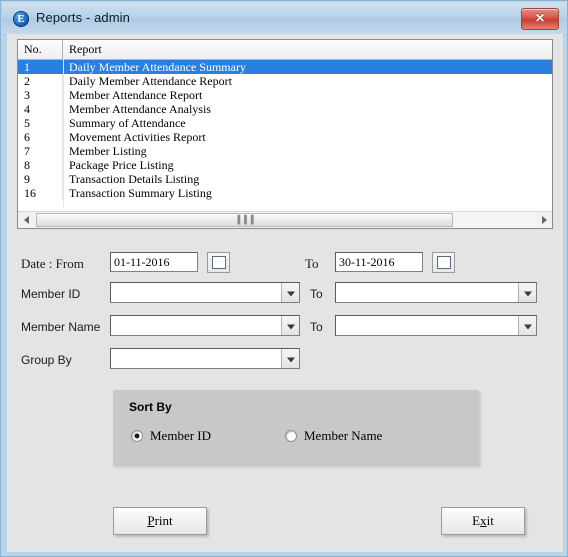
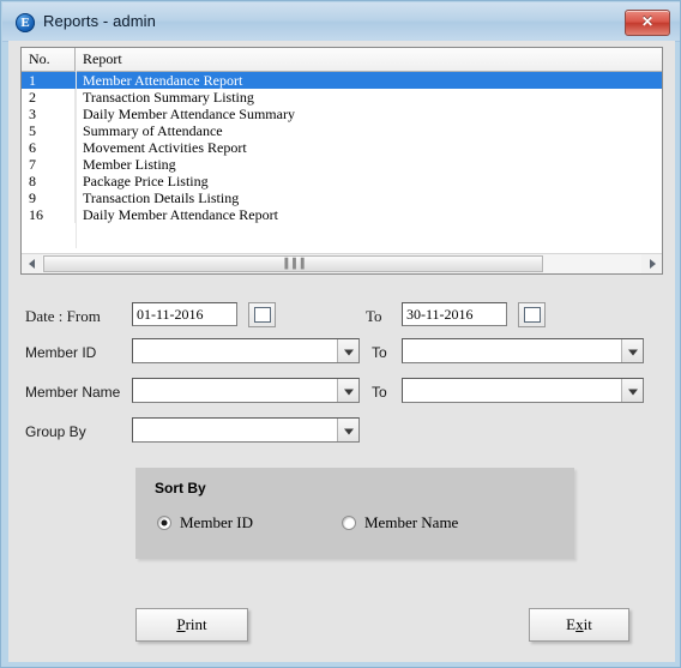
  E
  Reports - admin
  ✕
  No.
  Report
  1
- Daily Member Attendance Summary
+ Member Attendance Report
  2
- Daily Member Attendance Report
+ Transaction Summary Listing
  3
- Member Attendance Report
+ Daily Member Attendance Summary
- 4
- Member Attendance Analysis
  5
  Summary of Attendance
  6
  Movement Activities Report
  7
  Member Listing
  8
  Package Price Listing
  9
  Transaction Details Listing
  16
- Transaction Summary Listing
+ Daily Member Attendance Report
  ▐▐▐
  Date : From
  01-11-2016
  To
  30-11-2016
  Member ID
  To
  Member Name
  To
  Group By
  Sort By
  Member ID
  Member Name
  Print
  Exit
